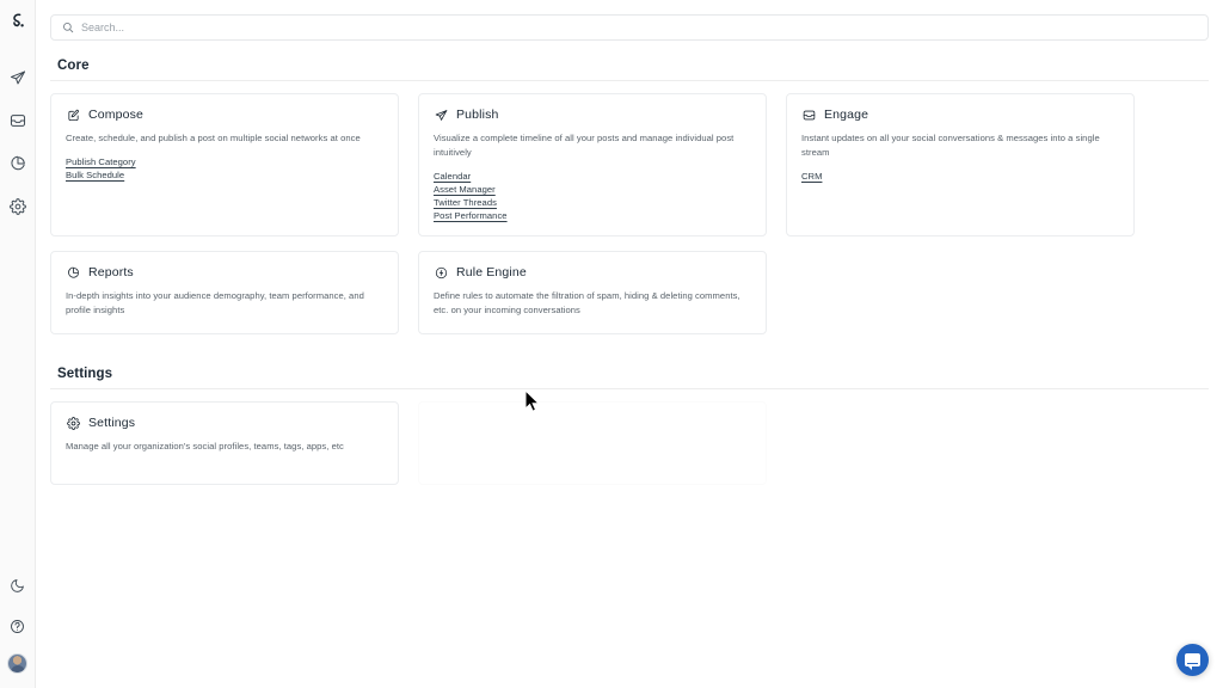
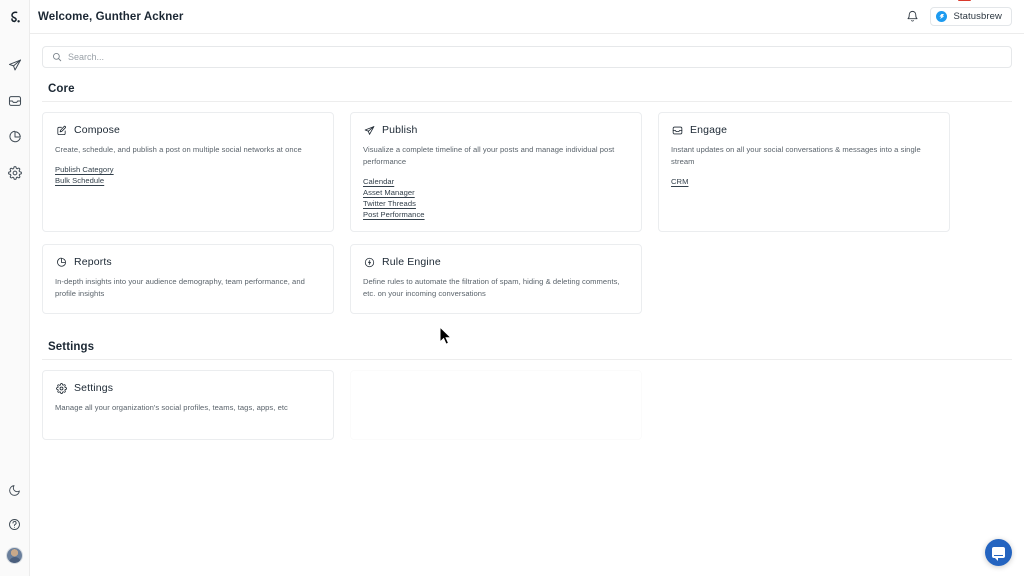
+ Welcome, Gunther Ackner
+ Statusbrew
  Search...
  Core
  Compose
  Create, schedule, and publish a post on multiple social networks at once
  Publish Category
  Bulk Schedule
  Publish
- Visualize a complete timeline of all your posts and manage individual post intuitively
+ Visualize a complete timeline of all your posts and manage individual post performance
  Calendar
  Asset Manager
  Twitter Threads
  Post Performance
  Engage
  Instant updates on all your social conversations & messages into a single stream
  CRM
  Reports
  In-depth insights into your audience demography, team performance, and profile insights
  Rule Engine
  Define rules to automate the filtration of spam, hiding & deleting comments, etc. on your incoming conversations
  Settings
  Settings
  Manage all your organization's social profiles, teams, tags, apps, etc
